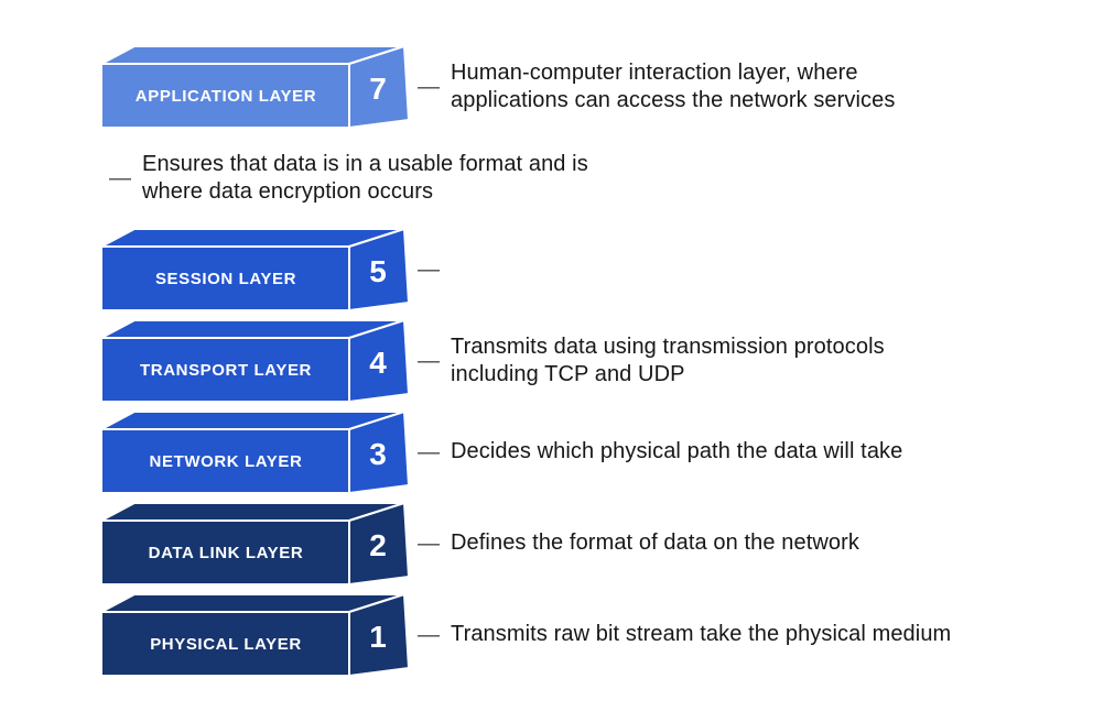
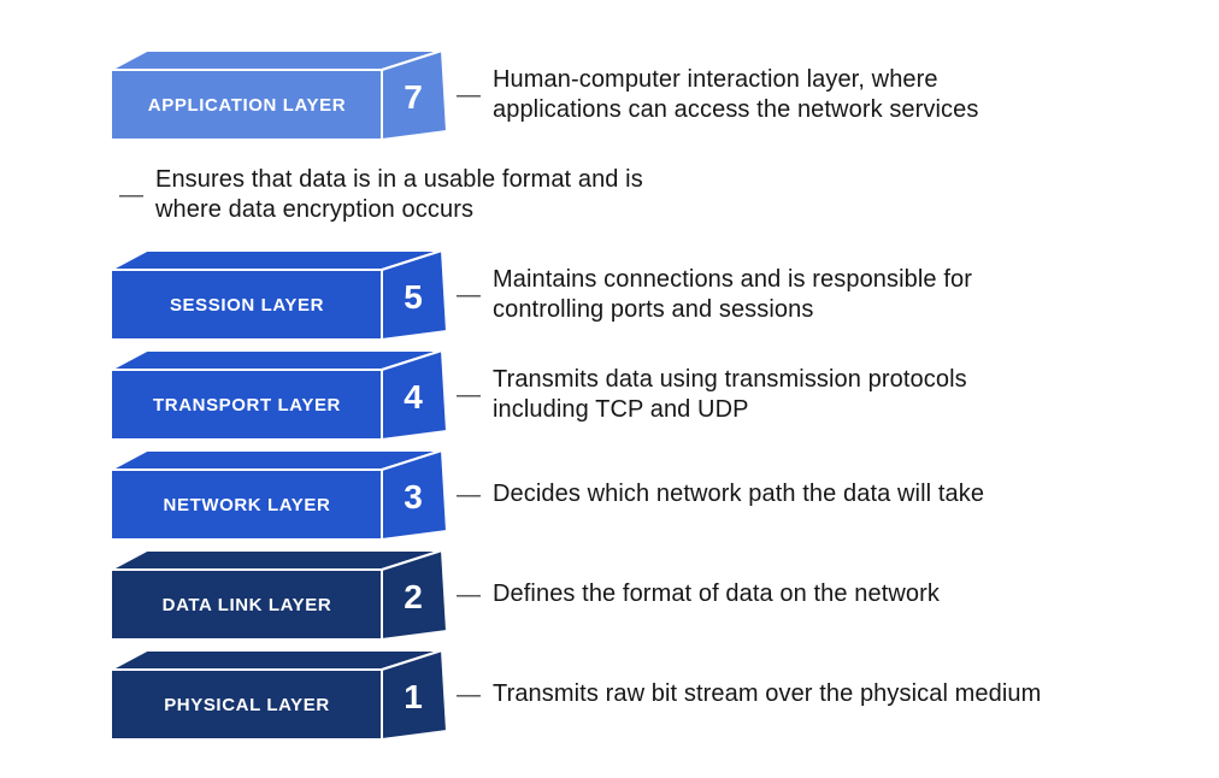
  APPLICATION LAYER
  7
  —
  Human-computer interaction layer, where
  applications can access the network services
  —
  Ensures that data is in a usable format and is
  where data encryption occurs
  SESSION LAYER
  5
  —
+ Maintains connections and is responsible for
+ controlling ports and sessions
  TRANSPORT LAYER
  4
  —
  Transmits data using transmission protocols
  including TCP and UDP
  NETWORK LAYER
  3
  —
- Decides which physical path the data will take
+ Decides which network path the data will take
  DATA LINK LAYER
  2
  —
  Defines the format of data on the network
  PHYSICAL LAYER
  1
  —
- Transmits raw bit stream take the physical medium
+ Transmits raw bit stream over the physical medium
